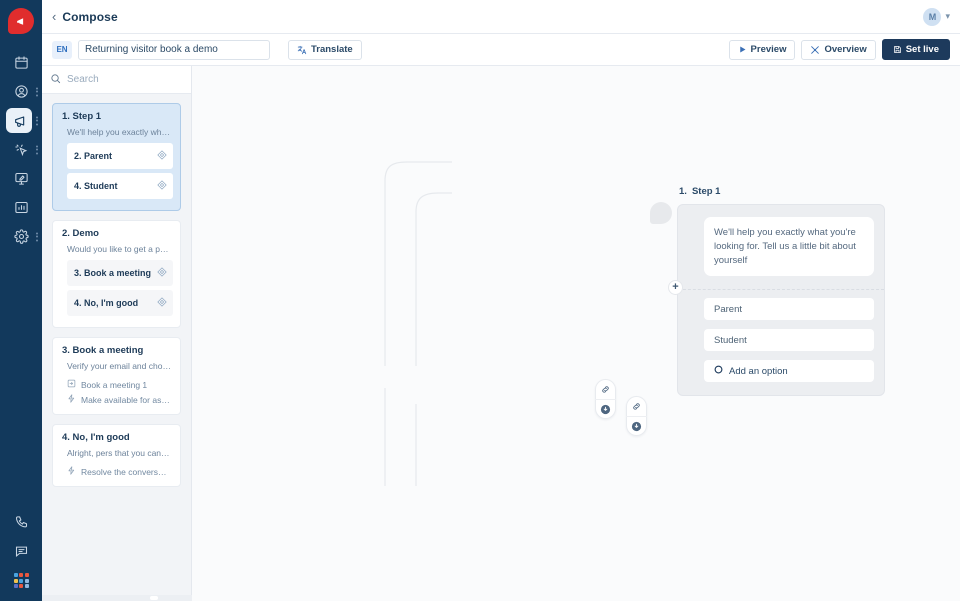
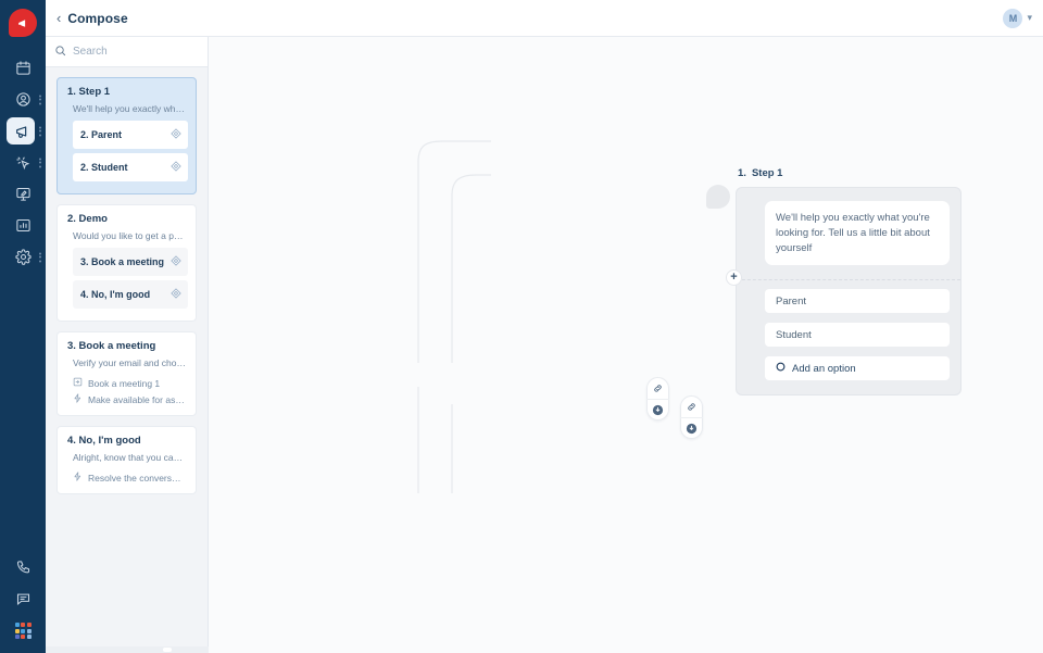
  ‹
  Compose
  M
  ▾
- EN
- Returning visitor book a demo
- Translate
- Preview
- Overview
- Set live
  Search
  1. Step 1
  We'll help you exactly what y..
  2. Parent
- 4. Student
+ 2. Student
  2. Demo
  Would you like to get a pers...
  3. Book a meeting
  4. No, I'm good
  3. Book a meeting
  Verify your email and choose..
  Book a meeting 1
  Make available for assig
  4. No, I'm good
- Alright, pers that you can al...
+ Alright, know that you can al...
  Resolve the conversatio
  1. Step 1
  We'll help you exactly what you're looking for. Tell us a little bit about yourself
  Parent
  Student
  Add an option
  +
